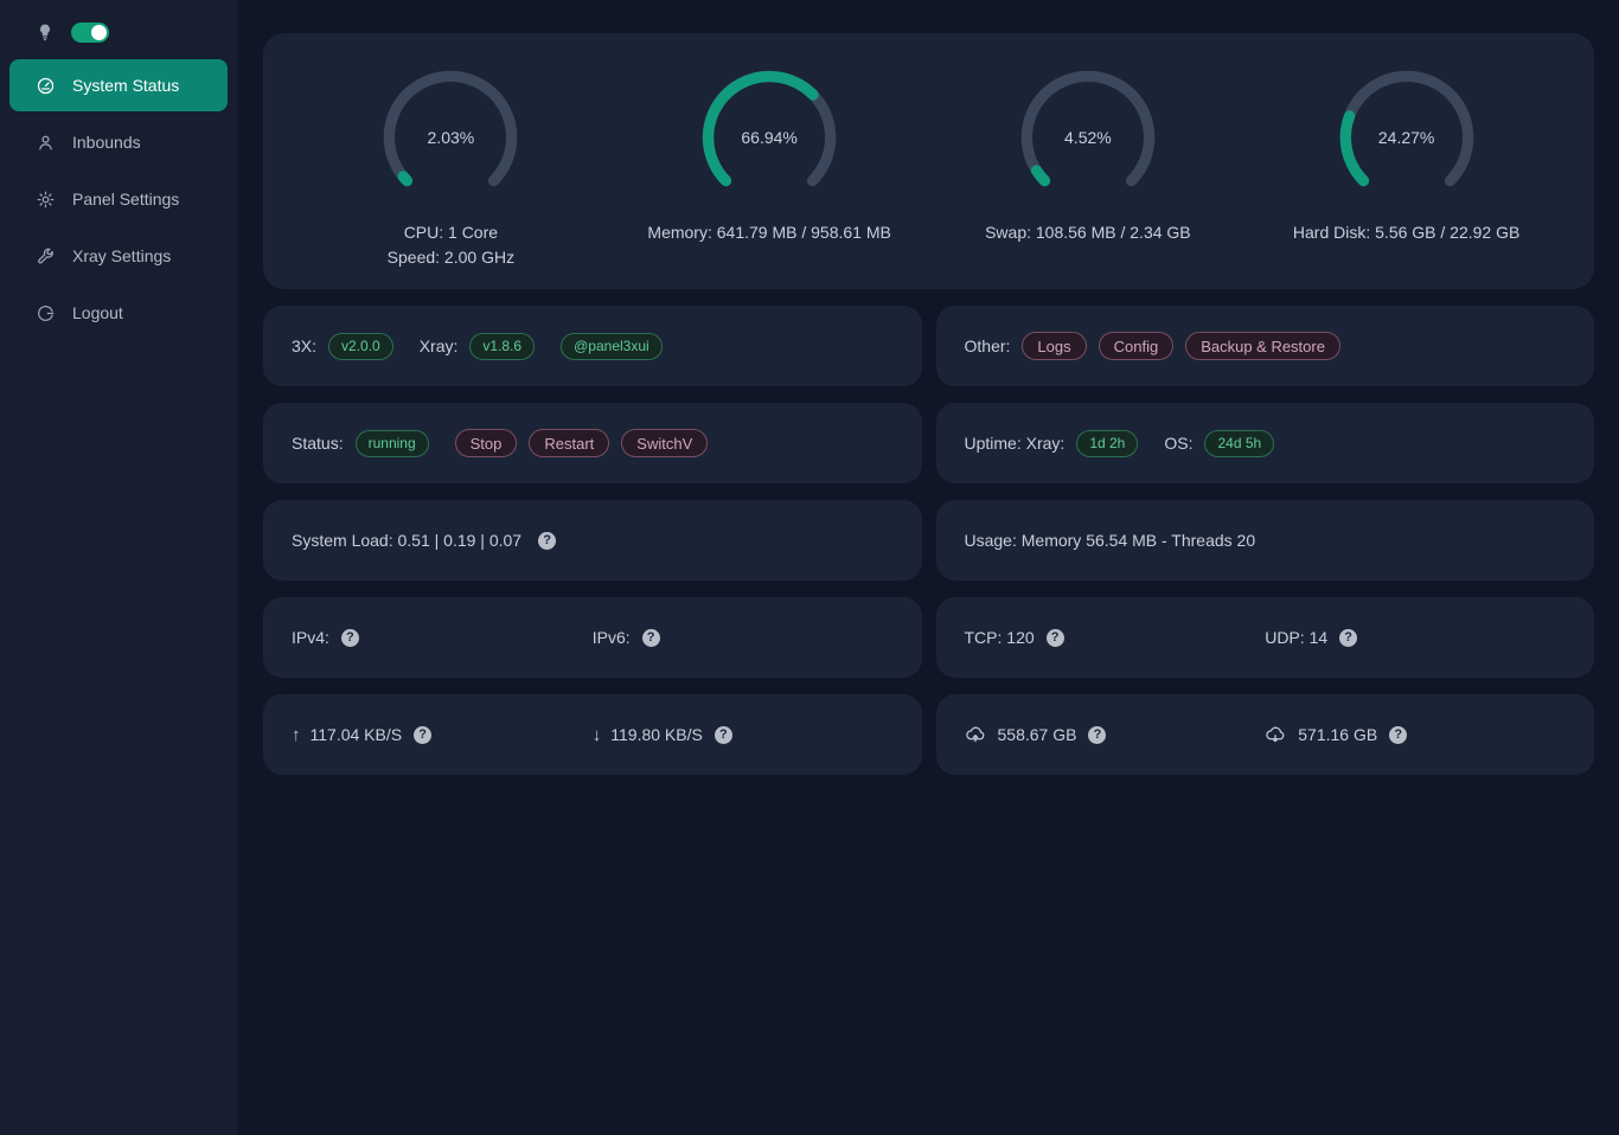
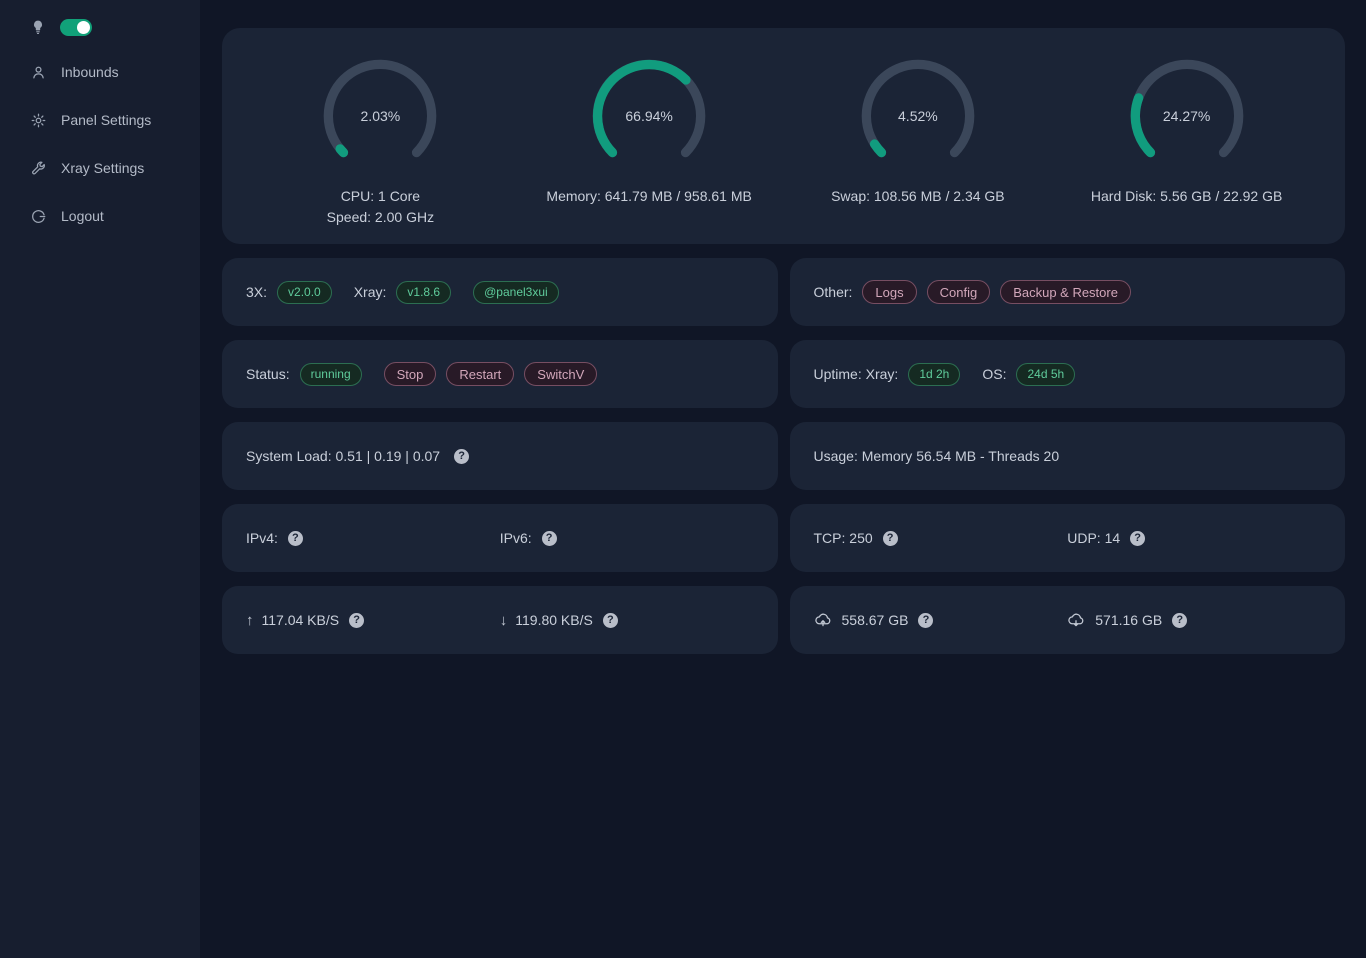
- System Status
  Inbounds
  Panel Settings
  Xray Settings
  Logout
  2.03%
  CPU: 1 Core
  Speed: 2.00 GHz
  66.94%
  Memory: 641.79 MB / 958.61 MB
  4.52%
  Swap: 108.56 MB / 2.34 GB
  24.27%
  Hard Disk: 5.56 GB / 22.92 GB
  3X:
  v2.0.0
  Xray:
  v1.8.6
  @panel3xui
  Other:
  Logs
  Config
  Backup & Restore
  Status:
  running
  Stop
  Restart
  SwitchV
  Uptime: Xray:
  1d 2h
  OS:
  24d 5h
  System Load: 0.51 | 0.19 | 0.07
  ?
  Usage: Memory 56.54 MB - Threads 20
  IPv4:
  ?
  IPv6:
  ?
- TCP: 120
+ TCP: 250
  ?
  UDP: 14
  ?
  ↑
  117.04 KB/S
  ?
  ↓
  119.80 KB/S
  ?
  558.67 GB
  ?
  571.16 GB
  ?
